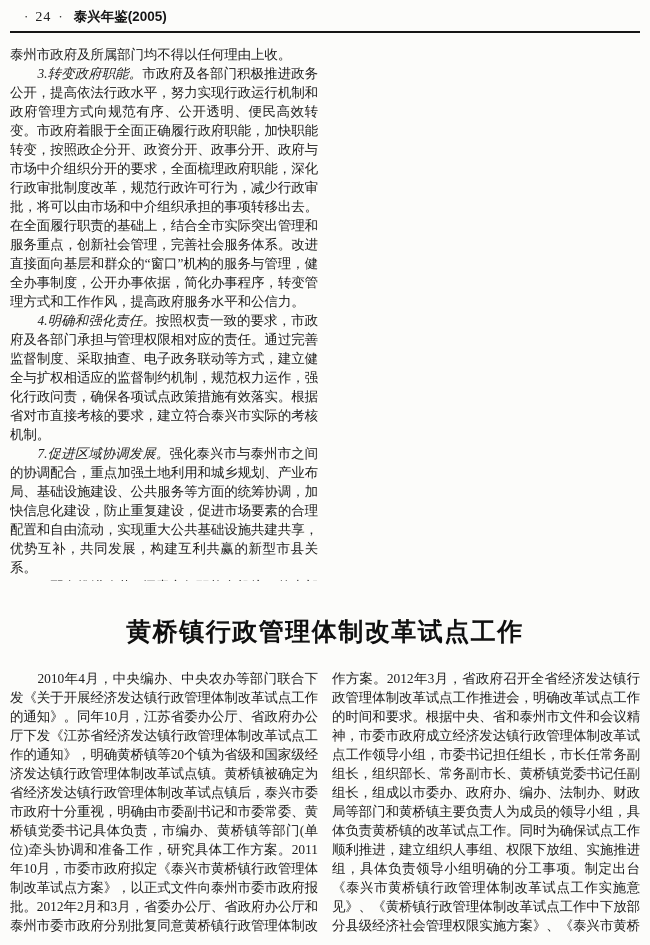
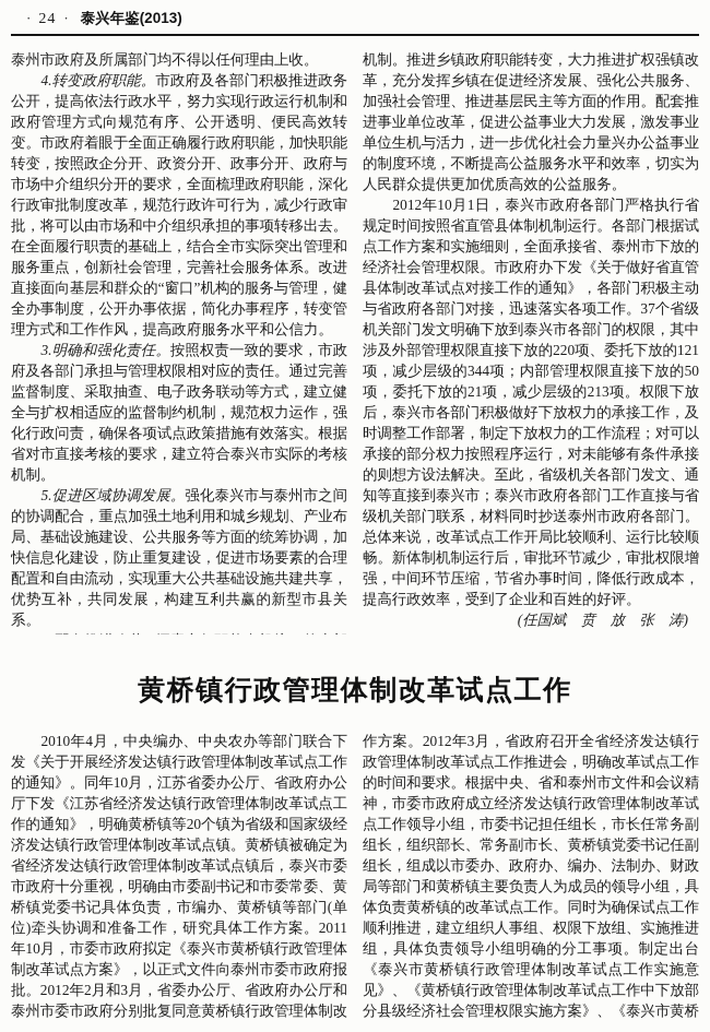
  ·
  24
  ·
- 泰兴年鉴(2005)
+ 泰兴年鉴(2013)
  泰州市政府及所属部门均不得以任何理由上收。
- 3.转变政府职能。市政府及各部门积极推进政务公开，提高依法行政水平，努力实现行政运行机制和政府管理方式向规范有序、公开透明、便民高效转变。市政府着眼于全面正确履行政府职能，加快职能转变，按照政企分开、政资分开、政事分开、政府与市场中介组织分开的要求，全面梳理政府职能，深化行政审批制度改革，规范行政许可行为，减少行政审批，将可以由市场和中介组织承担的事项转移出去。在全面履行职责的基础上，结合全市实际突出管理和服务重点，创新社会管理，完善社会服务体系。改进直接面向基层和群众的“窗口”机构的服务与管理，健全办事制度，公开办事依据，简化办事程序，转变管理方式和工作作风，提高政府服务水平和公信力。
+ 4.转变政府职能。市政府及各部门积极推进政务公开，提高依法行政水平，努力实现行政运行机制和政府管理方式向规范有序、公开透明、便民高效转变。市政府着眼于全面正确履行政府职能，加快职能转变，按照政企分开、政资分开、政事分开、政府与市场中介组织分开的要求，全面梳理政府职能，深化行政审批制度改革，规范行政许可行为，减少行政审批，将可以由市场和中介组织承担的事项转移出去。在全面履行职责的基础上，结合全市实际突出管理和服务重点，创新社会管理，完善社会服务体系。改进直接面向基层和群众的“窗口”机构的服务与管理，健全办事制度，公开办事依据，简化办事程序，转变管理方式和工作作风，提高政府服务水平和公信力。
- 4.明确和强化责任。按照权责一致的要求，市政府及各部门承担与管理权限相对应的责任。通过完善监督制度、采取抽查、电子政务联动等方式，建立健全与扩权相适应的监督制约机制，规范权力运作，强化行政问责，确保各项试点政策措施有效落实。根据省对市直接考核的要求，建立符合泰兴市实际的考核机制。
+ 3.明确和强化责任。按照权责一致的要求，市政府及各部门承担与管理权限相对应的责任。通过完善监督制度、采取抽查、电子政务联动等方式，建立健全与扩权相适应的监督制约机制，规范权力运作，强化行政问责，确保各项试点政策措施有效落实。根据省对市直接考核的要求，建立符合泰兴市实际的考核机制。
- 7.促进区域协调发展。强化泰兴市与泰州市之间的协调配合，重点加强土地利用和城乡规划、产业布局、基础设施建设、公共服务等方面的统筹协调，加快信息化建设，防止重复建设，促进市场要素的合理配置和自由流动，实现重大公共基础设施共建共享，优势互补，共同发展，构建互利共赢的新型市县关系。
+ 5.促进区域协调发展。强化泰兴市与泰州市之间的协调配合，重点加强土地利用和城乡规划、产业布局、基础设施建设、公共服务等方面的统筹协调，加快信息化建设，防止重复建设，促进市场要素的合理配置和自由流动，实现重大公共基础设施共建共享，优势互补，共同发展，构建互利共赢的新型市县关系。
+ 机制。推进乡镇政府职能转变，大力推进扩权强镇改革，充分发挥乡镇在促进经济发展、强化公共服务、加强社会管理、推进基层民主等方面的作用。配套推进事业单位改革，促进公益事业大力发展，激发事业单位生机与活力，进一步优化社会力量兴办公益事业的制度环境，不断提高公益服务水平和效率，切实为人民群众提供更加优质高效的公益服务。
+ 2012年10月1日，泰兴市政府各部门严格执行省规定时间按照省直管县体制机制运行。各部门根据试点工作方案和实施细则，全面承接省、泰州市下放的经济社会管理权限。市政府办下发《关于做好省直管县体制改革试点对接工作的通知》，各部门积极主动与省政府各部门对接，迅速落实各项工作。37个省级机关部门发文明确下放到泰兴市各部门的权限，其中涉及外部管理权限直接下放的220项、委托下放的121项，减少层级的344项；内部管理权限直接下放的50项，委托下放的21项，减少层级的213项。权限下放后，泰兴市各部门积极做好下放权力的承接工作，及时调整工作部署，制定下放权力的工作流程；对可以承接的部分权力按照程序运行，对未能够有条件承接的则想方设法解决。至此，省级机关各部门发文、通知等直接到泰兴市；泰兴市政府各部门工作直接与省级机关部门联系，材料同时抄送泰州市政府各部门。总体来说，改革试点工作开局比较顺利、运行比较顺畅。新体制机制运行后，审批环节减少，审批权限增强，中间环节压缩，节省办事时间，降低行政成本，提高行政效率，受到了企业和百姓的好评。
+ (任国斌 贲 放 张 涛)
  黄桥镇行政管理体制改革试点工作
  2010年4月，中央编办、中央农办等部门联合下发《关于开展经济发达镇行政管理体制改革试点工作的通知》。同年10月，江苏省委办公厅、省政府办公厅下发《江苏省经济发达镇行政管理体制改革试点工作的通知》，明确黄桥镇等20个镇为省级和国家级经济发达镇行政管理体制改革试点镇。黄桥镇被确定为省经济发达镇行政管理体制改革试点镇后，泰兴市委市政府十分重视，明确由市委副书记和市委常委、黄桥镇党委书记具体负责，市编办、黄桥镇等部门(单位)牵头协调和准备工作，研究具体工作方案。2011年10月，市委市政府拟定《泰兴市黄桥镇行政管理体制改革试点方案》，以正式文件向泰州市委市政府报批。2012年2月和3月，省委办公厅、省政府办公厅和泰州市委市政府分别批复同意黄桥镇行政管理体制改
  作方案。2012年3月，省政府召开全省经济发达镇行政管理体制改革试点工作推进会，明确改革试点工作的时间和要求。根据中央、省和泰州市文件和会议精神，市委市政府成立经济发达镇行政管理体制改革试点工作领导小组，市委书记担任组长，市长任常务副组长，组织部长、常务副市长、黄桥镇党委书记任副组长，组成以市委办、政府办、编办、法制办、财政局等部门和黄桥镇主要负责人为成员的领导小组，具体负责黄桥镇的改革试点工作。同时为确保试点工作顺利推进，建立组织人事组、权限下放组、实施推进组，具体负责领导小组明确的分工事项。制定出台《泰兴市黄桥镇行政管理体制改革试点工作实施意见》、《黄桥镇行政管理体制改革试点工作中下放部分县级经济社会管理权限实施方案》、《泰兴市黄桥
